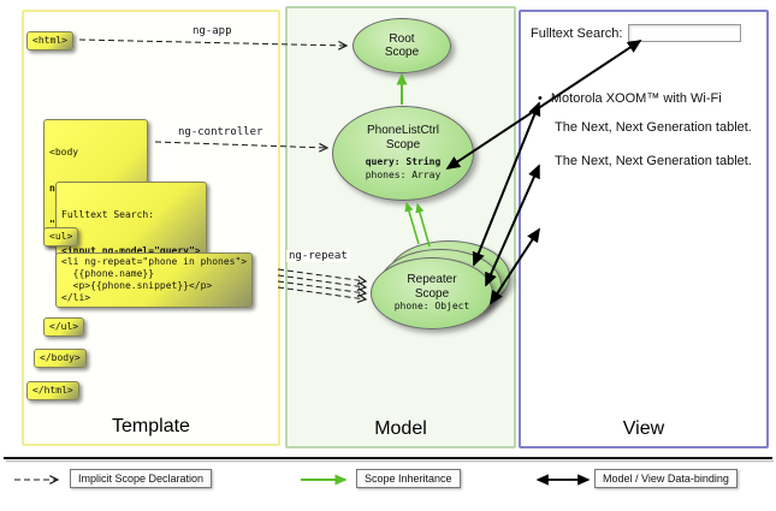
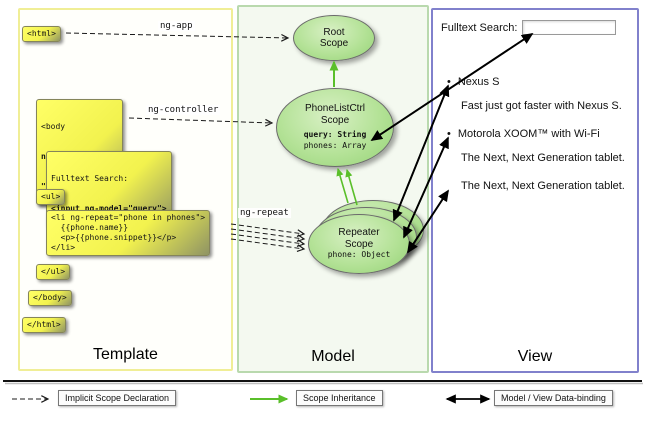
  Template
  Model
  View
  Root
  Scope
  PhoneListCtrl
  Scope
  query: String
  phones: Array
  Repeater
  Scope
  phone: Object
  Fulltext Search:
+ • Nexus S
+ Fast just got faster with Nexus S.
  • Motorola XOOM™ with Wi-Fi
  The Next, Next Generation tablet.
  The Next, Next Generation tablet.
  <html>
  <body
  Fulltext Search:
  <input ng-model="query">
  <ul>
  <li ng-repeat="phone in phones">
  {{phone.name}}
  <p>{{phone.snippet}}</p>
  </li>
  </ul>
  </body>
  </html>
  ng-app
  ng-controller
  ng-repeat
  Implicit Scope Declaration
  Scope Inheritance
  Model / View Data-binding
